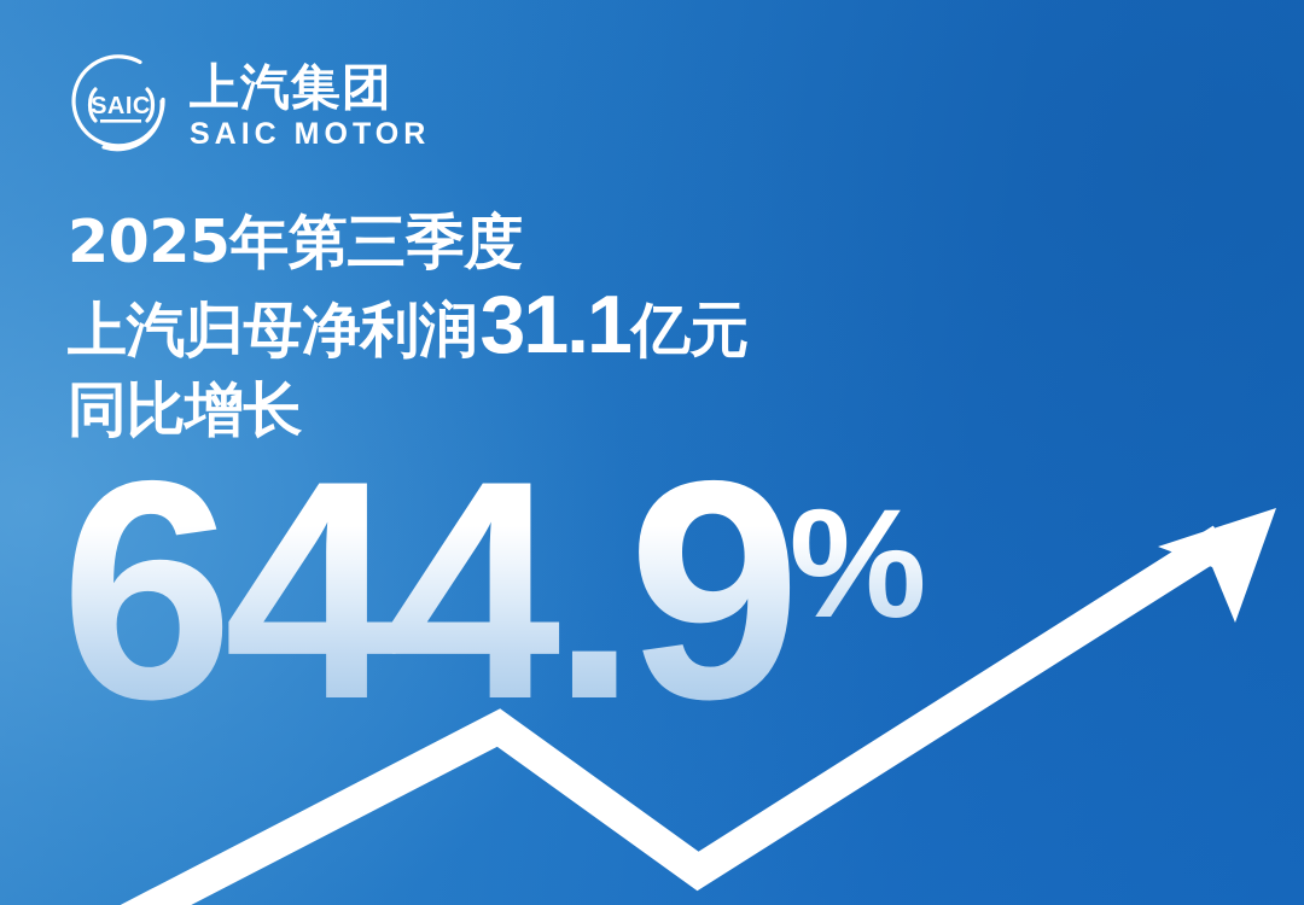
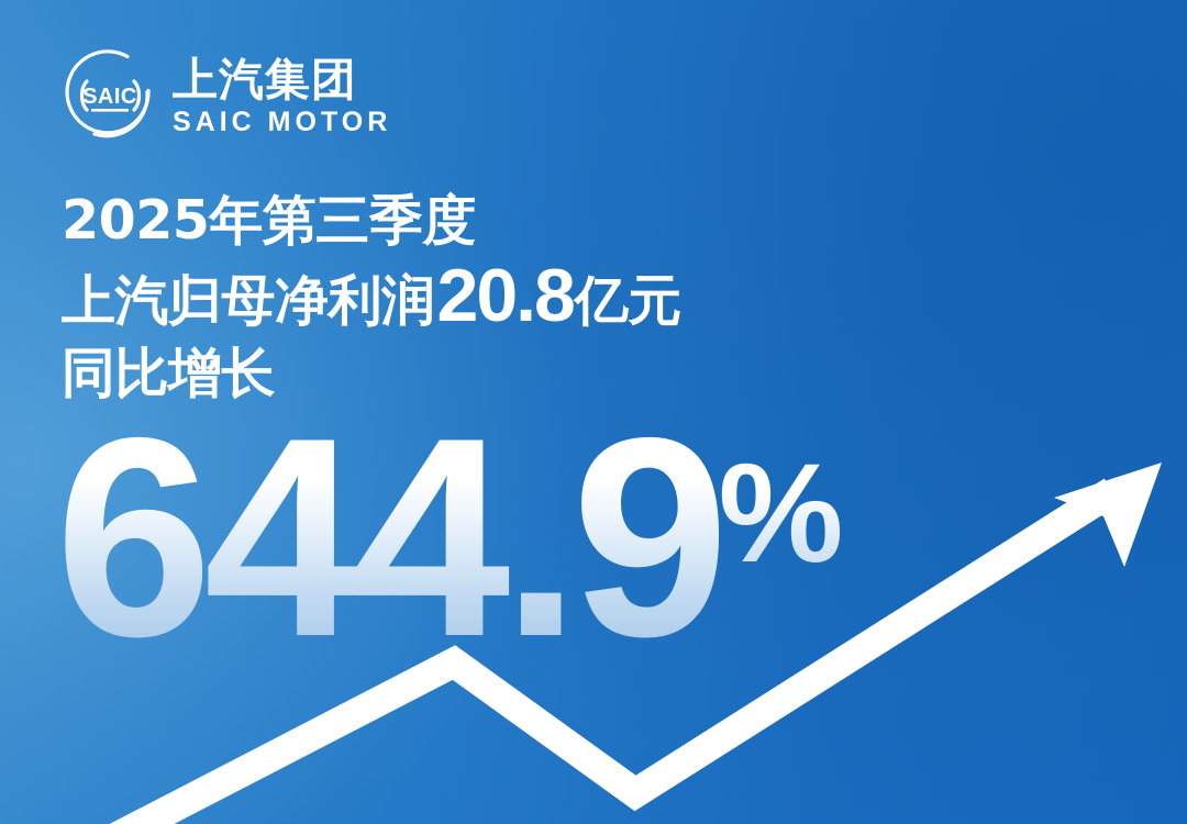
  SAIC
  上汽集团
  SAIC MOTOR
  2025年第三季度
  上汽归母净利润
- 31.1
+ 20.8
  亿元
  同比增长
  644.9
  %
